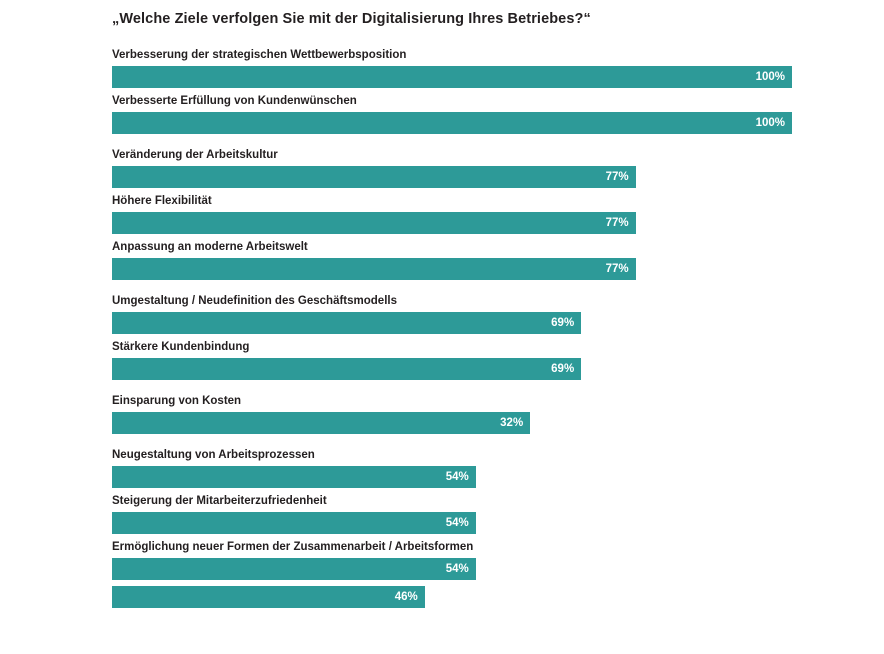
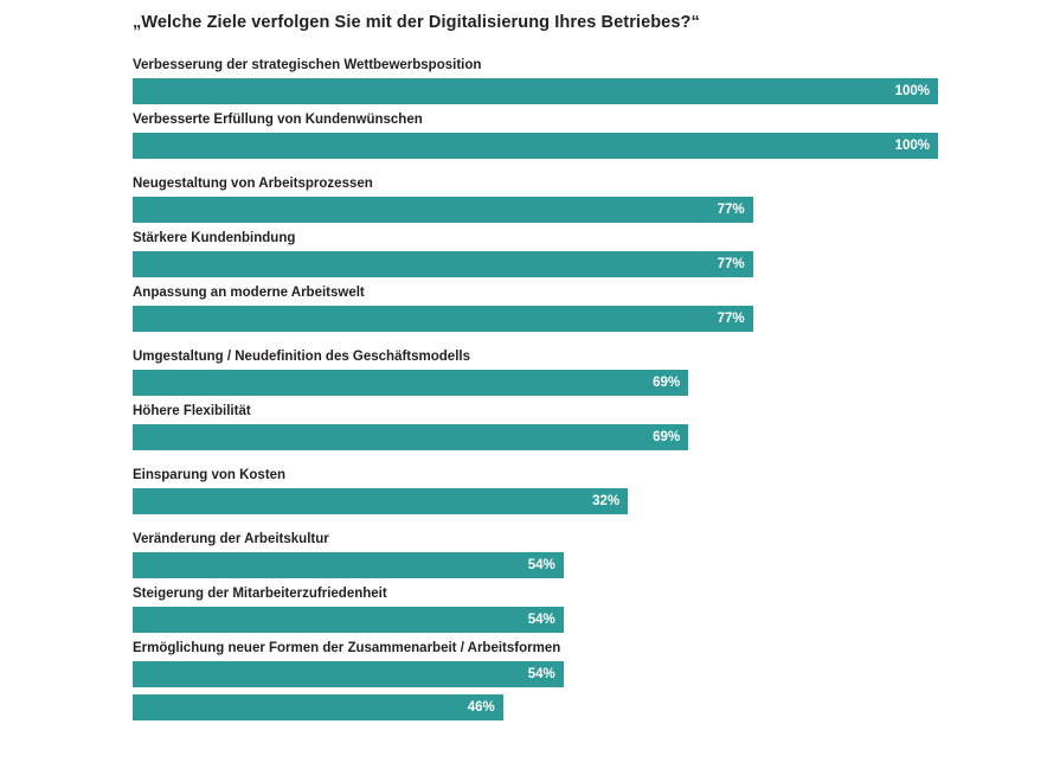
  „Welche Ziele verfolgen Sie mit der Digitalisierung Ihres Betriebes?“
  Verbesserung der strategischen Wettbewerbsposition
  100%
  Verbesserte Erfüllung von Kundenwünschen
  100%
- Veränderung der Arbeitskultur
+ Neugestaltung von Arbeitsprozessen
  77%
- Höhere Flexibilität
+ Stärkere Kundenbindung
  77%
  Anpassung an moderne Arbeitswelt
  77%
  Umgestaltung / Neudefinition des Geschäftsmodells
  69%
- Stärkere Kundenbindung
+ Höhere Flexibilität
  69%
  Einsparung von Kosten
  32%
- Neugestaltung von Arbeitsprozessen
+ Veränderung der Arbeitskultur
  54%
  Steigerung der Mitarbeiterzufriedenheit
  54%
  Ermöglichung neuer Formen der Zusammenarbeit / Arbeitsformen
  54%
  46%
